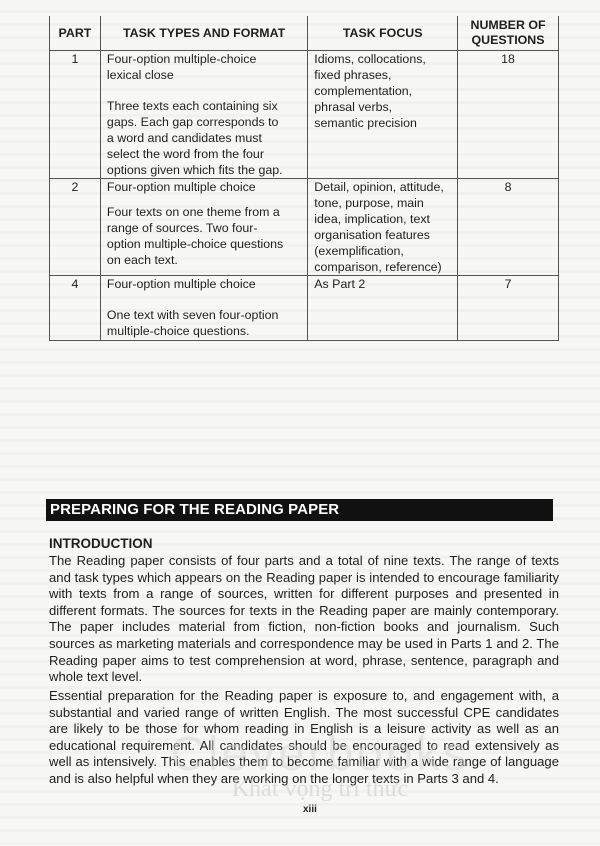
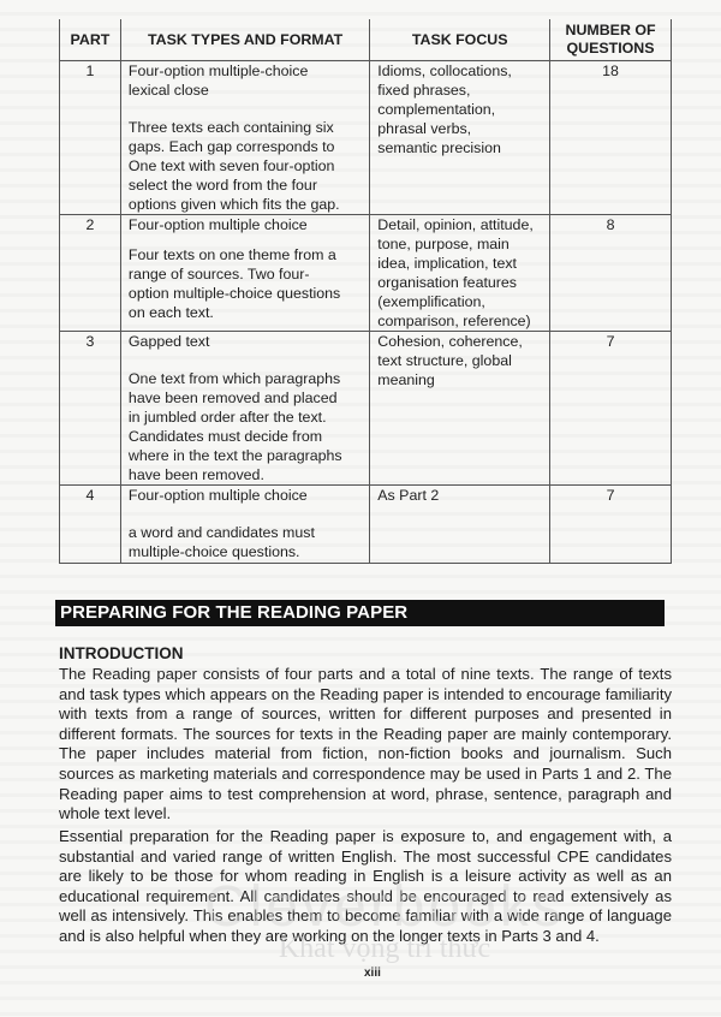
  PART	TASK TYPES AND FORMAT	TASK FOCUS	NUMBER OF QUESTIONS
- 1	Four-option multiple-choice lexical close Three texts each containing six gaps. Each gap corresponds to a word and candidates must select the word from the four options given which fits the gap.	Idioms, collocations, fixed phrases, complementation, phrasal verbs, semantic precision	18
+ 1	Four-option multiple-choice lexical close Three texts each containing six gaps. Each gap corresponds to One text with seven four-option select the word from the four options given which fits the gap.	Idioms, collocations, fixed phrases, complementation, phrasal verbs, semantic precision	18
  2	Four-option multiple choice Four texts on one theme from a range of sources. Two four- option multiple-choice questions on each text.	Detail, opinion, attitude, tone, purpose, main idea, implication, text organisation features (exemplification, comparison, reference)	8
+ 3	Gapped text One text from which paragraphs have been removed and placed in jumbled order after the text. Candidates must decide from where in the text the paragraphs have been removed.	Cohesion, coherence, text structure, global meaning	7
- 4	Four-option multiple choice One text with seven four-option multiple-choice questions.	As Part 2	7
+ 4	Four-option multiple choice a word and candidates must multiple-choice questions.	As Part 2	7
  PREPARING FOR THE READING PAPER
  INTRODUCTION
  The Reading paper consists of four parts and a total of nine texts. The range of texts and task types which appears on the Reading paper is intended to encourage familiarity with texts from a range of sources, written for different purposes and presented in different formats. The sources for texts in the Reading paper are mainly contemporary. The paper includes material from fiction, non-fiction books and journalism. Such sources as marketing materials and correspondence may be used in Parts 1 and 2. The Reading paper aims to test comprehension at word, phrase, sentence, paragraph and whole text level.
  Essential preparation for the Reading paper is exposure to, and engagement with, a substantial and varied range of written English. The most successful CPE candidates are likely to be those for whom reading in English is a leisure activity as well as an educational requirement. All candidates should be encouraged to read extensively as well as intensively. This enables them to become familiar with a wide range of language and is also helpful when they are working on the longer texts in Parts 3 and 4.
  Cleverbooks
  Khát vọng tri thức
  xiii
